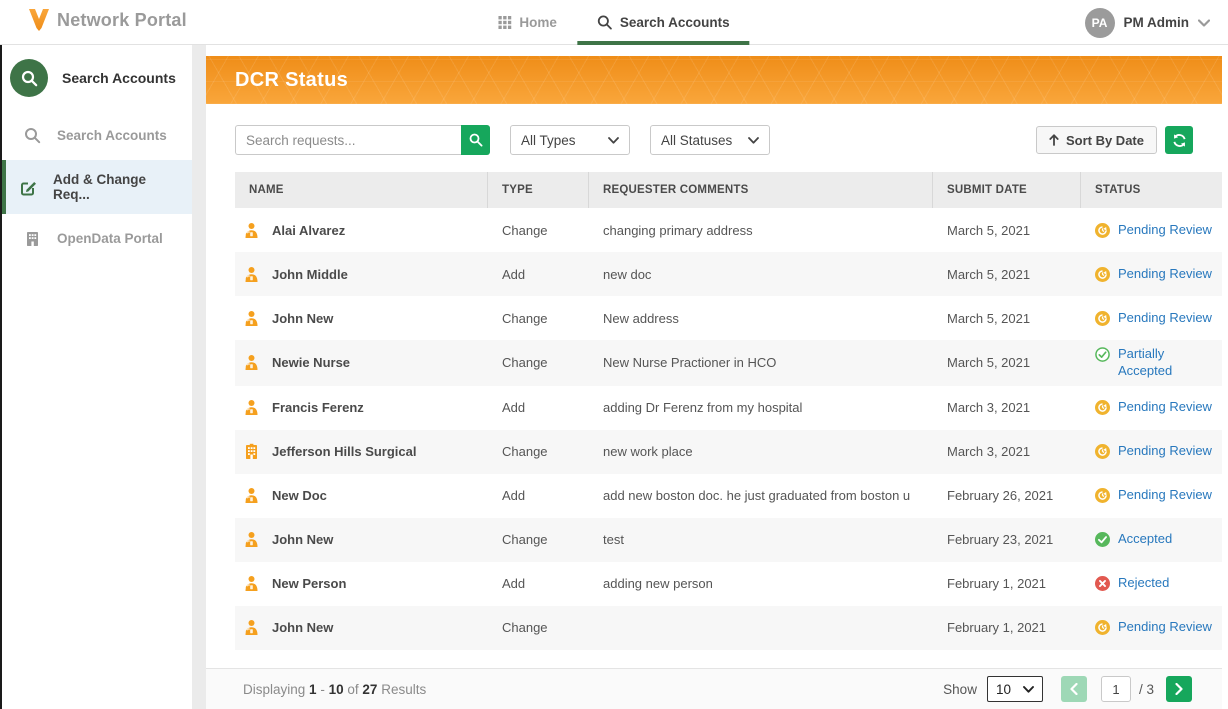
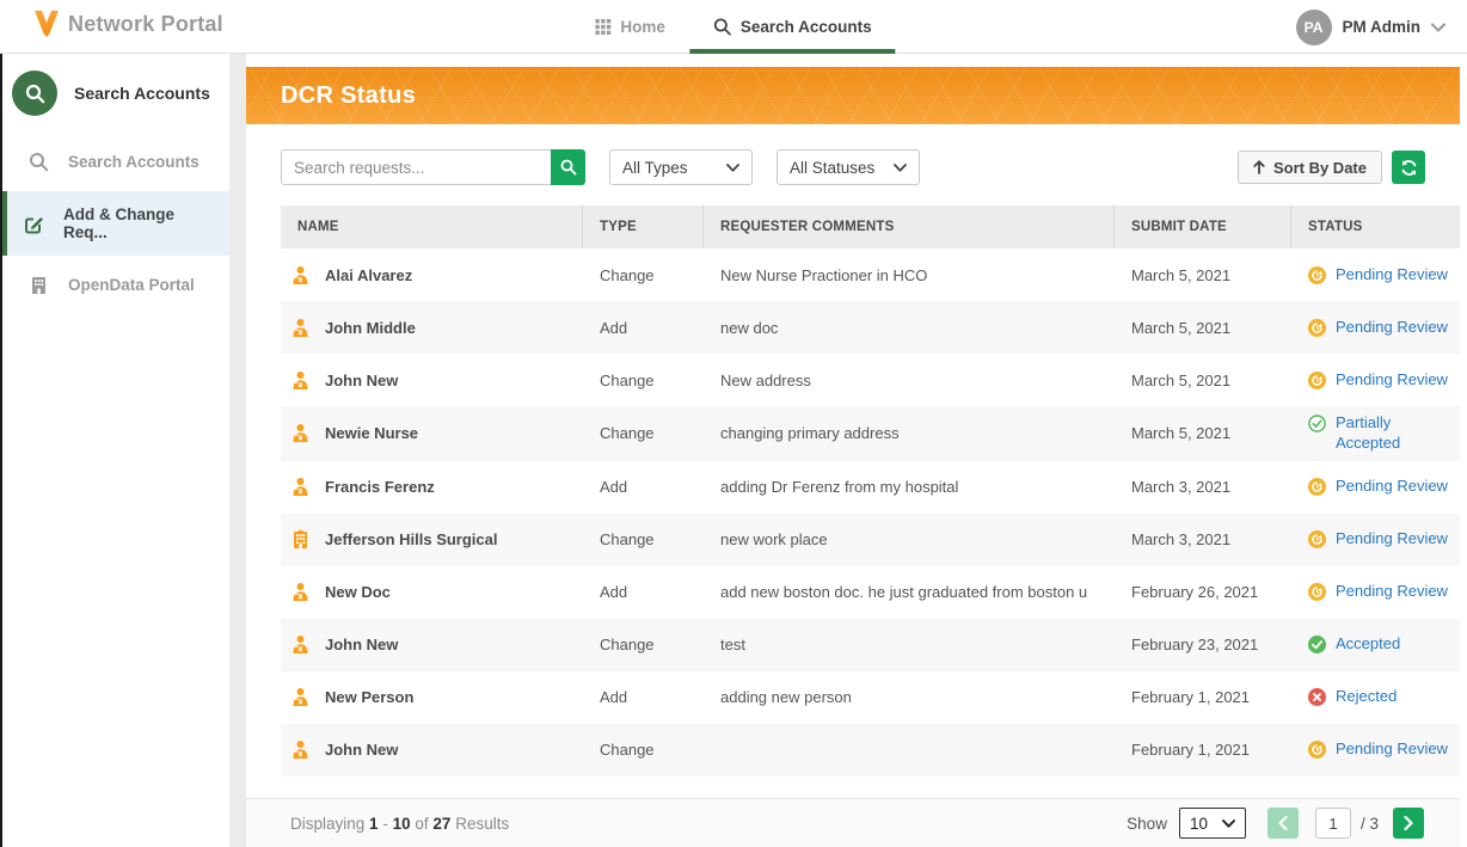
  Network Portal
  Home
  Search Accounts
  PA
  PM Admin
  Search Accounts
  Search Accounts
  Add & Change Req...
  OpenData Portal
  DCR Status
  Search requests...
  All Types
  All Statuses
  Sort By Date
  NAME
  TYPE
  REQUESTER COMMENTS
  SUBMIT DATE
  STATUS
  Alai Alvarez
  Change
- changing primary address
+ New Nurse Practioner in HCO
  March 5, 2021
  Pending Review
  John Middle
  Add
  new doc
  March 5, 2021
  Pending Review
  John New
  Change
  New address
  March 5, 2021
  Pending Review
  Newie Nurse
  Change
- New Nurse Practioner in HCO
+ changing primary address
  March 5, 2021
  Partially Accepted
  Francis Ferenz
  Add
  adding Dr Ferenz from my hospital
  March 3, 2021
  Pending Review
  Jefferson Hills Surgical
  Change
  new work place
  March 3, 2021
  Pending Review
  New Doc
  Add
  add new boston doc. he just graduated from boston u
  February 26, 2021
  Pending Review
  John New
  Change
  test
  February 23, 2021
  Accepted
  New Person
  Add
  adding new person
  February 1, 2021
  Rejected
  John New
  Change
  February 1, 2021
  Pending Review
  Displaying 1 - 10 of 27 Results
  Show
  10
  1
  / 3
